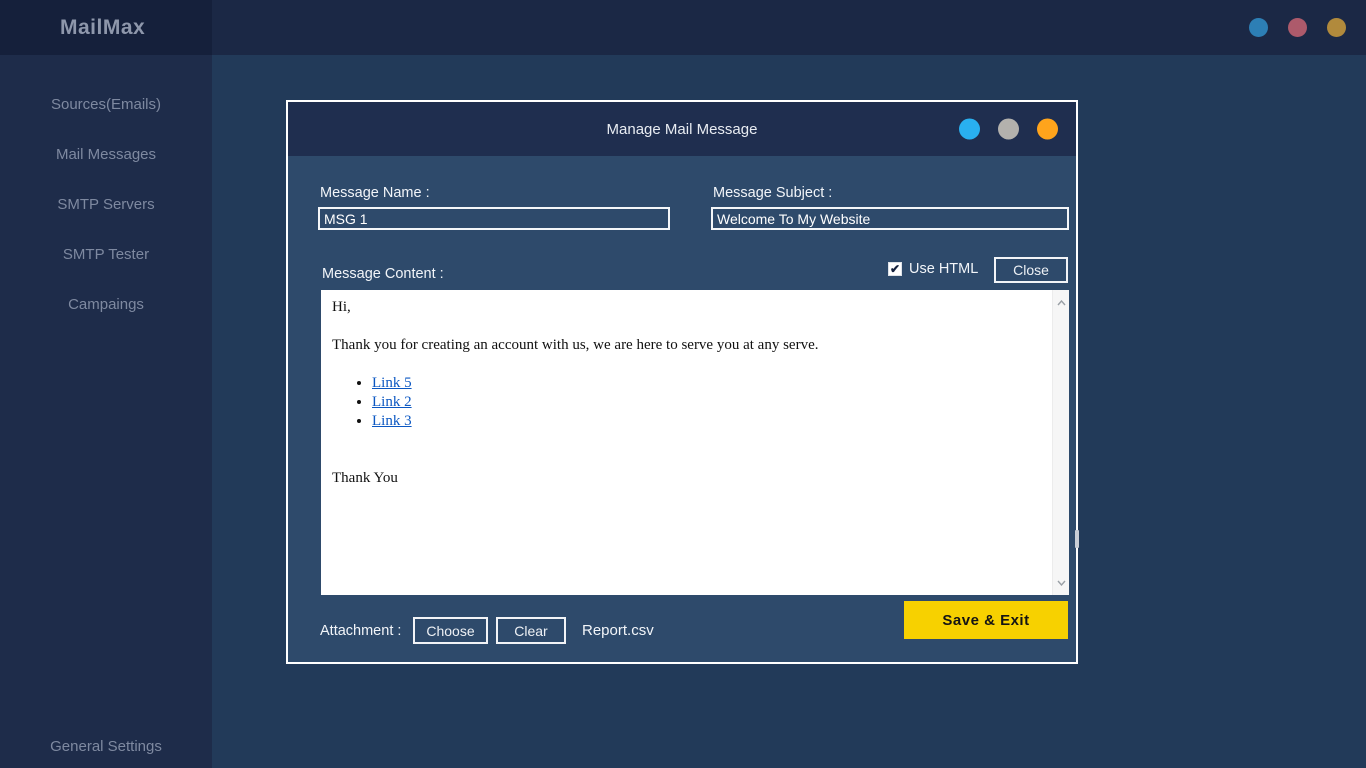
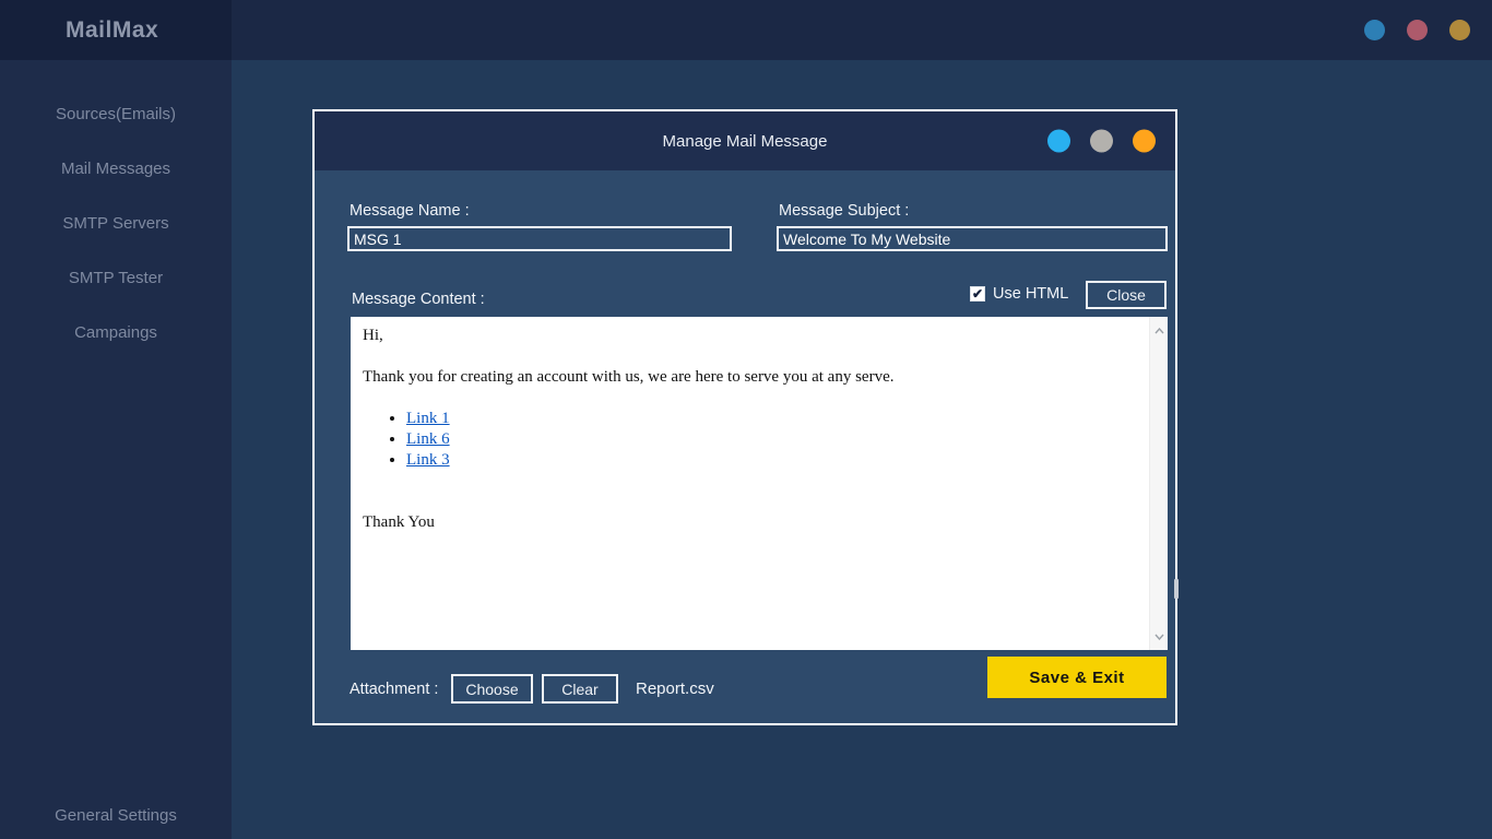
  MailMax
  Sources(Emails)
  Mail Messages
  SMTP Servers
  SMTP Tester
  Campaings
  General Settings
  Manage Mail Message
  Message Name :
  MSG 1
  Message Subject :
  Welcome To My Website
  Message Content :
  ✔
  Use HTML
  Close
  Hi,
  Thank you for creating an account with us, we are here to serve you at any serve.
- Link 5
+ Link 1
- Link 2
+ Link 6
  Link 3
  Thank You
  Attachment :
  Choose
  Clear
  Report.csv
  Save & Exit
